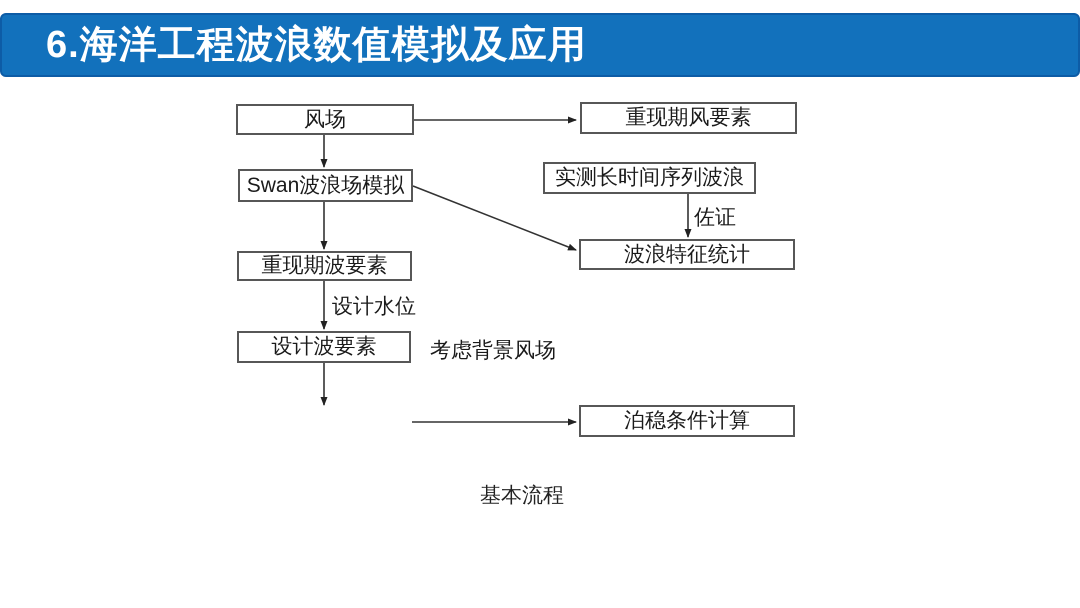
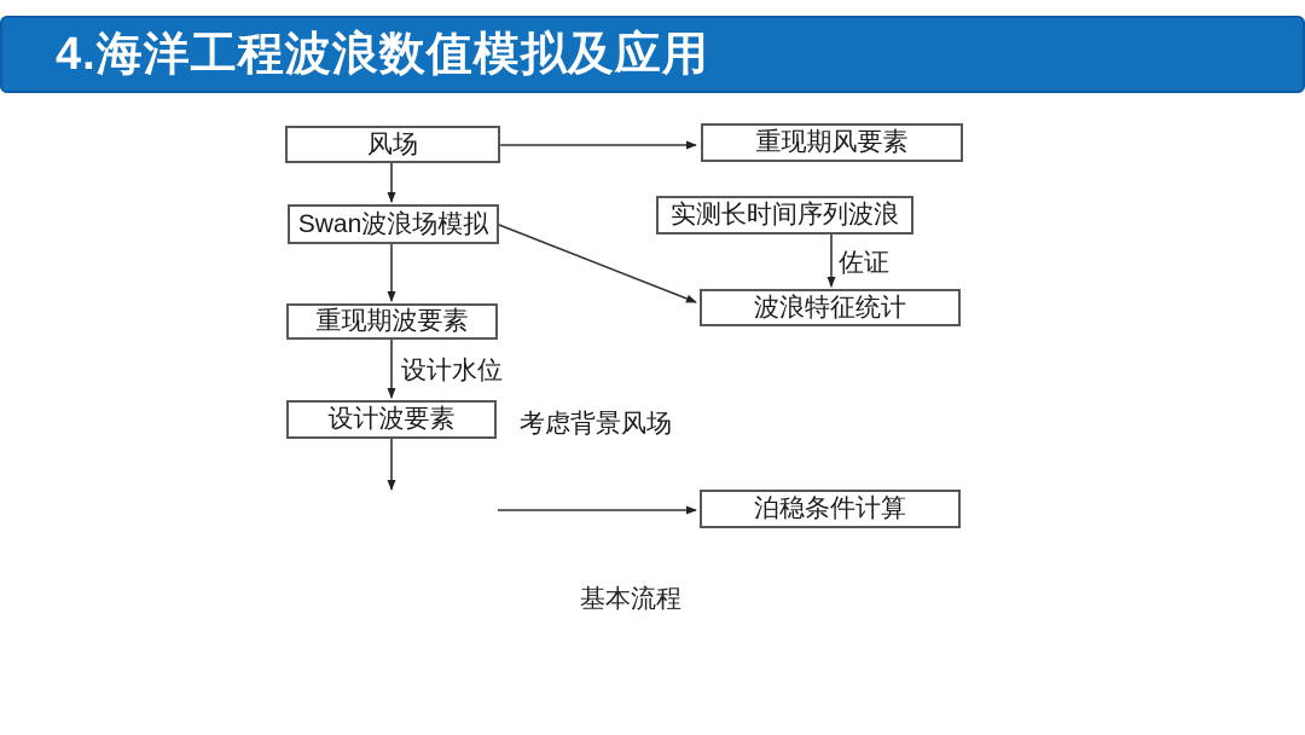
- 6.海洋工程波浪数值模拟及应用
+ 4.海洋工程波浪数值模拟及应用
  风场
  重现期风要素
  Swan波浪场模拟
  实测长时间序列波浪
  波浪特征统计
  重现期波要素
  设计波要素
  泊稳条件计算
  佐证
  设计水位
  考虑背景风场
  基本流程
